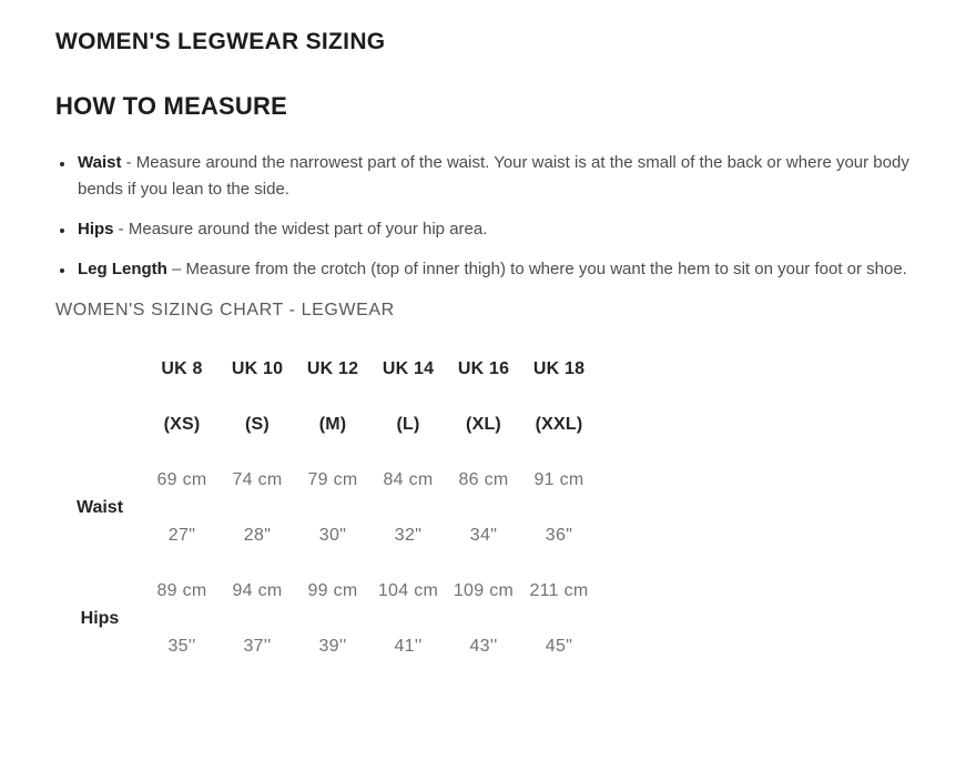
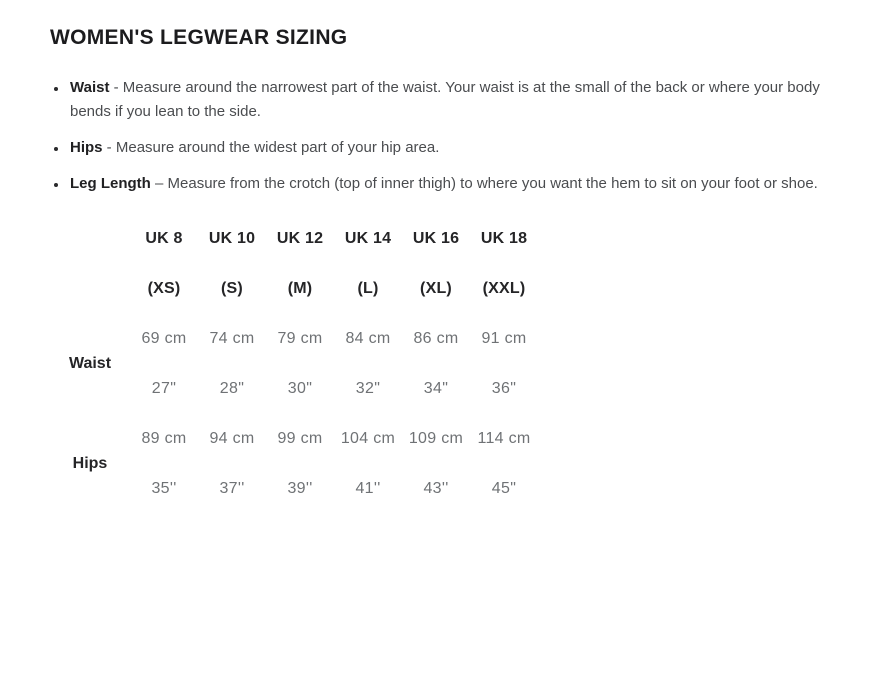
  WOMEN'S LEGWEAR SIZING
- HOW TO MEASURE
  Waist - Measure around the narrowest part of the waist. Your waist is at the small of the back or where your body bends if you lean to the side.
  Hips - Measure around the widest part of your hip area.
  Leg Length – Measure from the crotch (top of inner thigh) to where you want the hem to sit on your foot or shoe.
- WOMEN'S SIZING CHART - LEGWEAR
  	UK 8	UK 10	UK 12	UK 14	UK 16	UK 18
  	(XS)	(S)	(M)	(L)	(XL)	(XXL)
  Waist	69 cm	74 cm	79 cm	84 cm	86 cm	91 cm
  27"	28"	30"	32"	34"	36"
- Hips	89 cm	94 cm	99 cm	104 cm	109 cm	211 cm
+ Hips	89 cm	94 cm	99 cm	104 cm	109 cm	114 cm
  35''	37''	39''	41''	43''	45"
